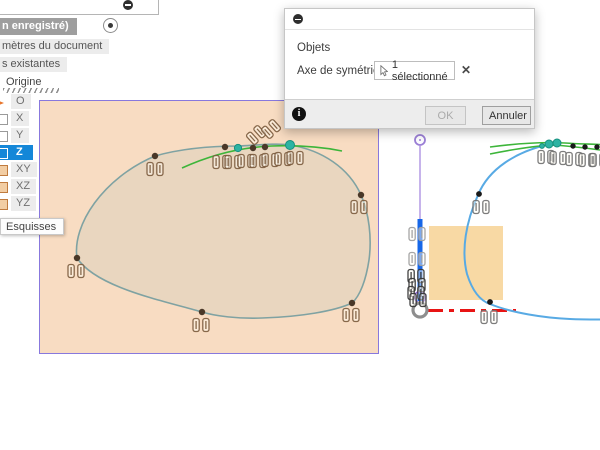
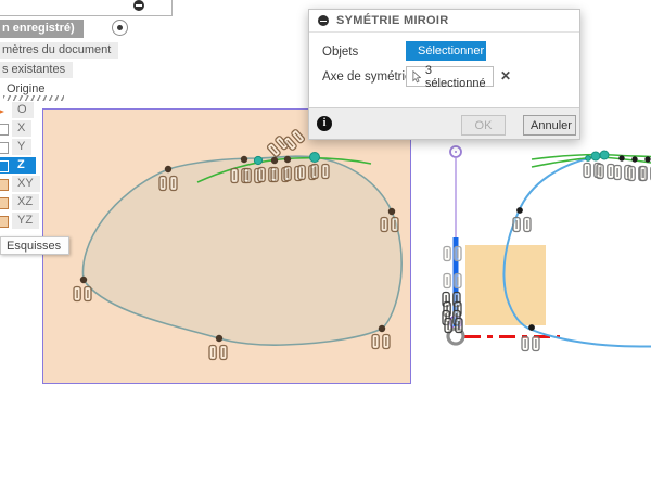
  n enregistré)
  mètres du document
  s existantes
  Origine
  O
  X
  Y
  Z
  XY
  XZ
  YZ
  Esquisses
+ SYMÉTRIE MIROIR
  Objets
+ Sélectionner
  Axe de symétri
- 1 sélectionné
+ 3 sélectionné
  ✕
  i
  OK
  Annuler
